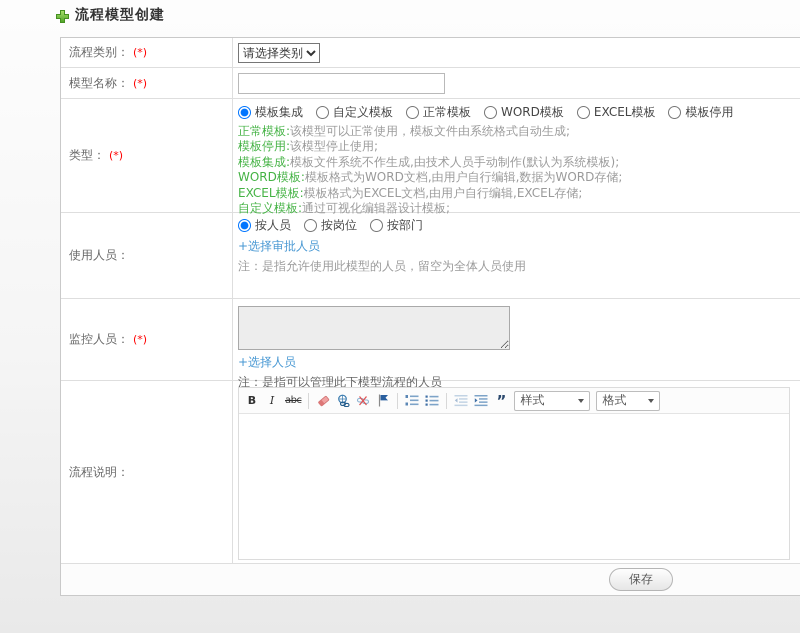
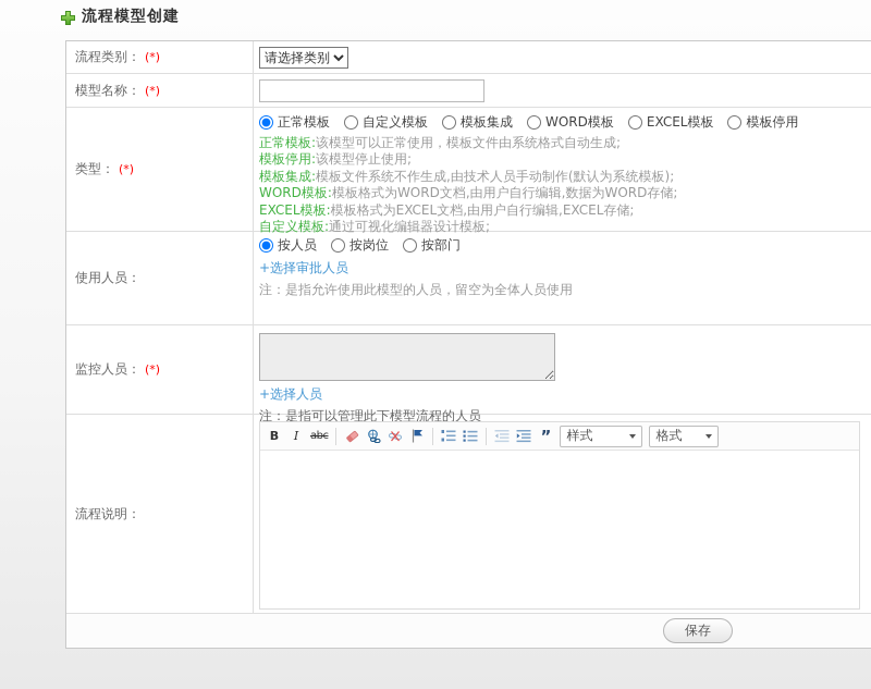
  流程模型创建
  流程类别：
  (*)
  请选择类别
  模型名称：
  (*)
  类型：
  (*)
- 模板集成
+ 正常模板
  自定义模板
- 正常模板
+ 模板集成
  WORD模板
  EXCEL模板
  模板停用
  正常模板:该模型可以正常使用，模板文件由系统格式自动生成;
  模板停用:该模型停止使用;
  模板集成:模板文件系统不作生成,由技术人员手动制作(默认为系统模板);
  WORD模板:模板格式为WORD文档,由用户自行编辑,数据为WORD存储;
  EXCEL模板:模板格式为EXCEL文档,由用户自行编辑,EXCEL存储;
  自定义模板:通过可视化编辑器设计模板;
  使用人员：
  按人员
  按岗位
  按部门
  +选择审批人员
  注：是指允许使用此模型的人员，留空为全体人员使用
  监控人员：
  (*)
  +选择人员
  注：是指可以管理此下模型流程的人员
  流程说明：
  B
  I
  abc
  ”
  样式
  格式
  保存
